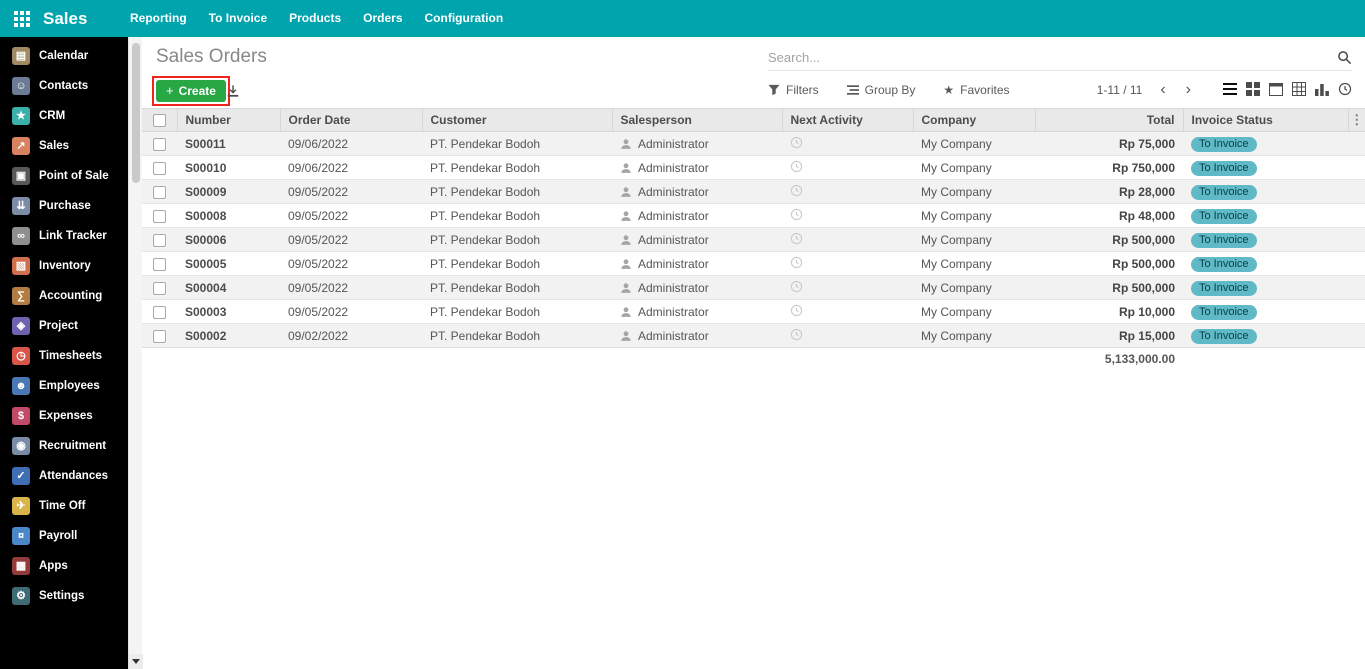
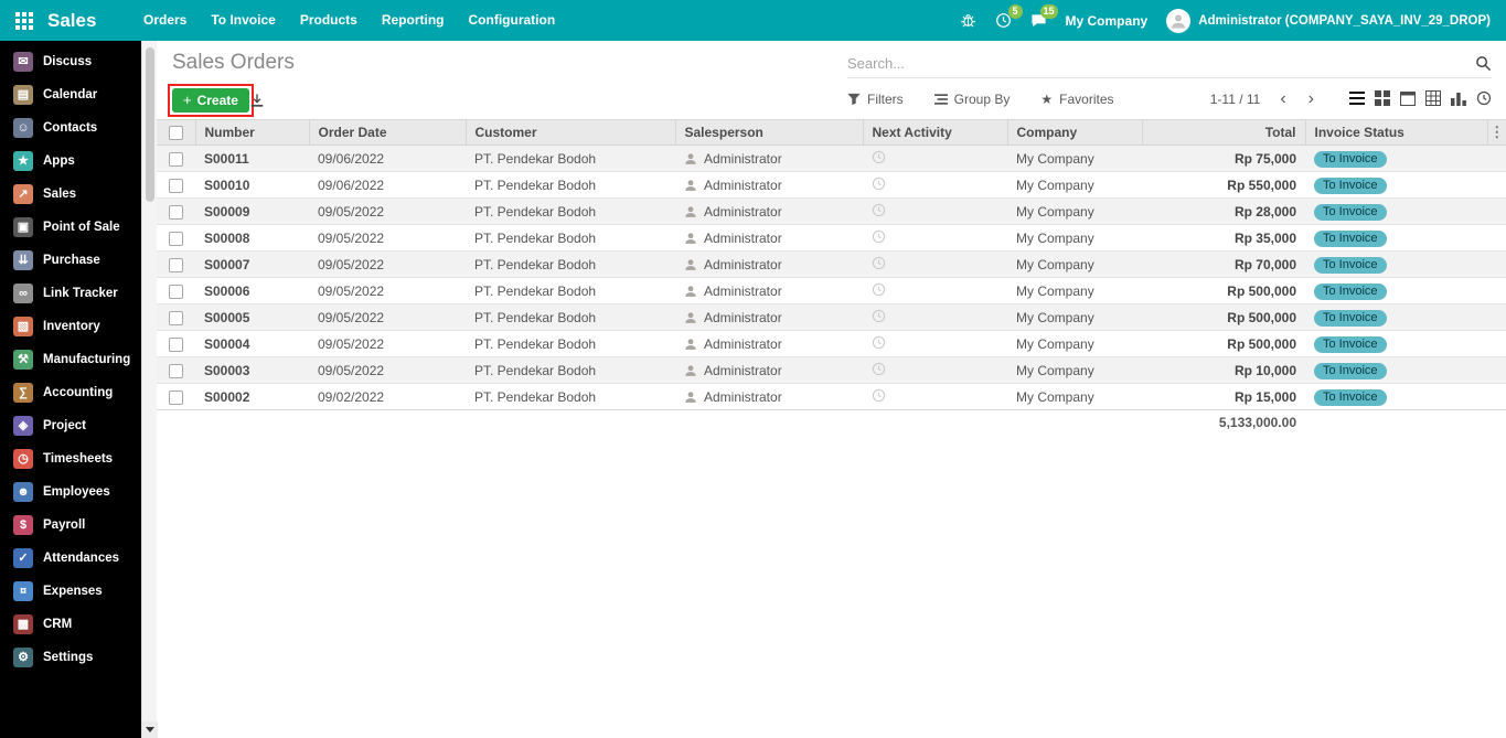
  Sales
- Reporting
+ Orders
  To Invoice
  Products
- Orders
+ Reporting
  Configuration
+ 5
+ 15
+ My Company
+ Administrator (COMPANY_SAYA_INV_29_DROP)
+ ✉
+ Discuss
  ▤
  Calendar
  ☺
  Contacts
  ★
- CRM
+ Apps
  ↗
  Sales
  ▣
  Point of Sale
  ⇊
  Purchase
  ∞
  Link Tracker
  ▧
  Inventory
+ ⚒
+ Manufacturing
  ∑
  Accounting
  ◈
  Project
  ◷
  Timesheets
  ☻
  Employees
  $
- Expenses
+ Payroll
- ◉
- Recruitment
  ✓
  Attendances
- ✈
- Time Off
  ¤
- Payroll
+ Expenses
  ▩
- Apps
+ CRM
  ⚙
  Settings
  Sales Orders
  Search...
  +
  Create
  Filters
  Group By
  ★
  Favorites
  1-11 / 11
  ‹
  ›
  	Number	Order Date	Customer	Salesperson	Next Activity	Company	Total	Invoice Status	⋮
  	S00011	09/06/2022	PT. Pendekar Bodoh	Administrator							My Company	Rp 75,000	To Invoice
- 	S00010	09/06/2022	PT. Pendekar Bodoh	Administrator							My Company	Rp 750,000	To Invoice
+ 	S00010	09/06/2022	PT. Pendekar Bodoh	Administrator							My Company	Rp 550,000	To Invoice
  	S00009	09/05/2022	PT. Pendekar Bodoh	Administrator							My Company	Rp 28,000	To Invoice
- 	S00008	09/05/2022	PT. Pendekar Bodoh	Administrator							My Company	Rp 48,000	To Invoice
+ 	S00008	09/05/2022	PT. Pendekar Bodoh	Administrator							My Company	Rp 35,000	To Invoice
+ 	S00007	09/05/2022	PT. Pendekar Bodoh	Administrator							My Company	Rp 70,000	To Invoice
  	S00006	09/05/2022	PT. Pendekar Bodoh	Administrator							My Company	Rp 500,000	To Invoice
  	S00005	09/05/2022	PT. Pendekar Bodoh	Administrator							My Company	Rp 500,000	To Invoice
  	S00004	09/05/2022	PT. Pendekar Bodoh	Administrator							My Company	Rp 500,000	To Invoice
  	S00003	09/05/2022	PT. Pendekar Bodoh	Administrator							My Company	Rp 10,000	To Invoice
  	S00002	09/02/2022	PT. Pendekar Bodoh	Administrator							My Company	Rp 15,000	To Invoice
  	5,133,000.00
